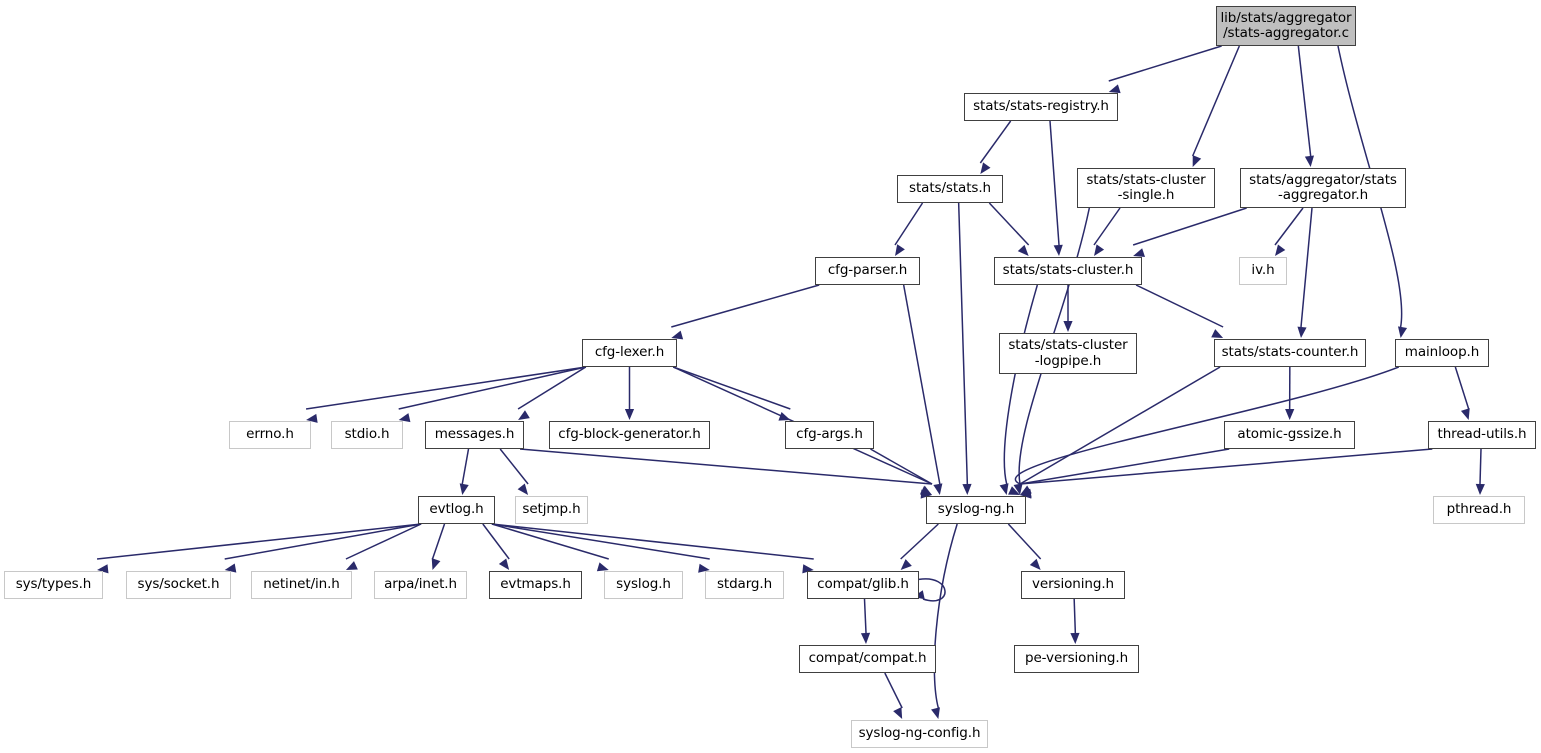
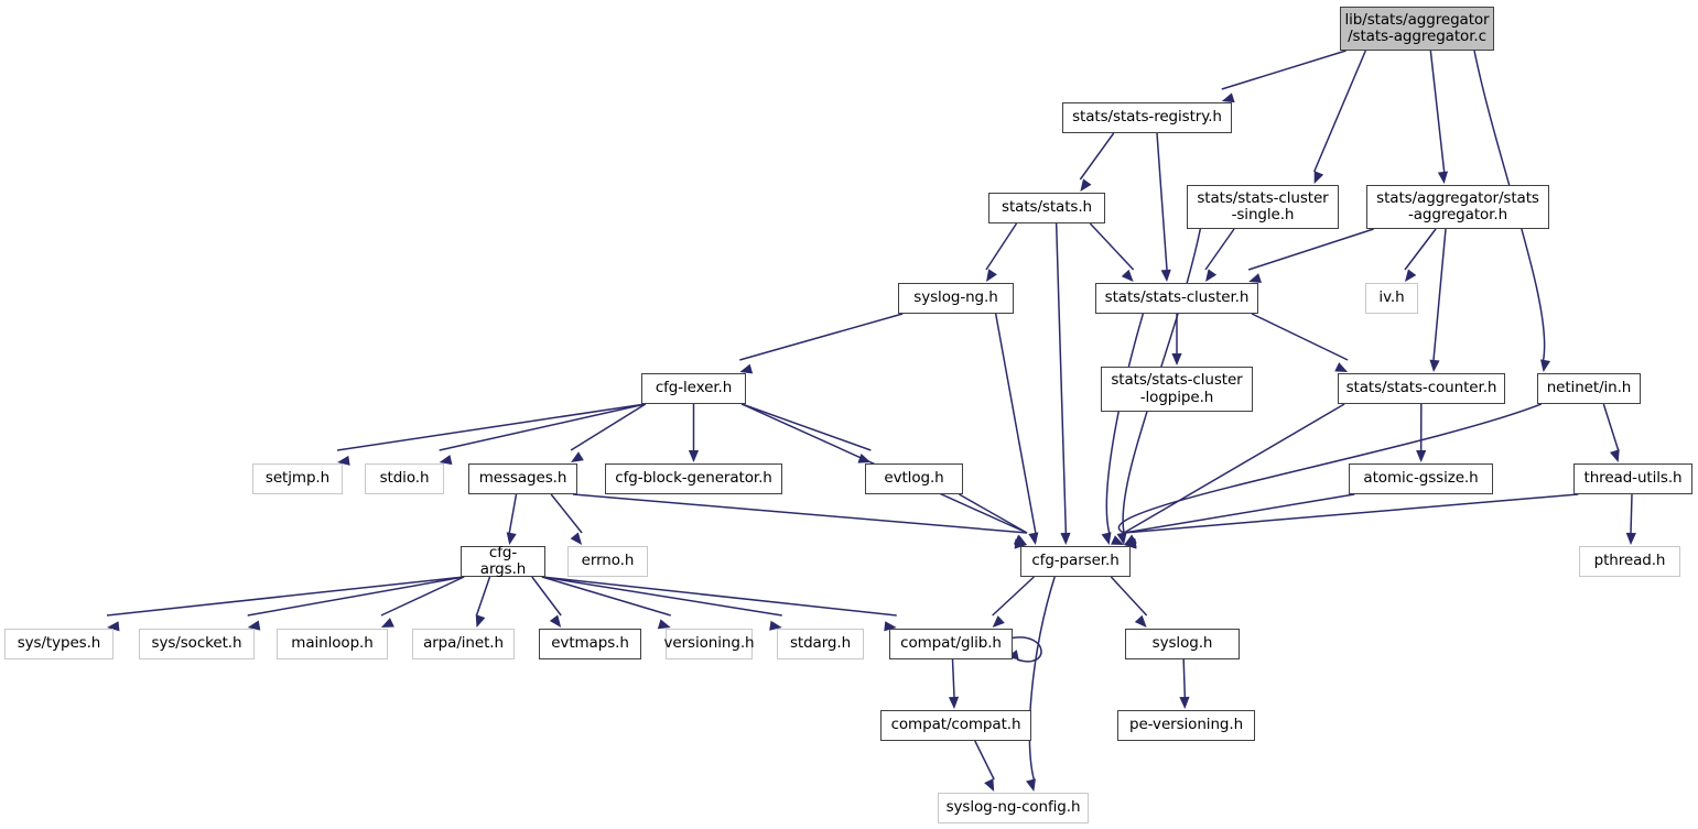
  lib/stats/aggregator
  /stats-aggregator.c
  stats/stats-registry.h
  stats/stats-cluster
  -single.h
  stats/aggregator/stats
  -aggregator.h
  stats/stats.h
- cfg-parser.h
+ syslog-ng.h
  stats/stats-cluster.h
  iv.h
  cfg-lexer.h
  stats/stats-cluster
  -logpipe.h
  stats/stats-counter.h
- mainloop.h
+ netinet/in.h
- errno.h
+ setjmp.h
  stdio.h
  messages.h
  cfg-block-generator.h
- cfg-args.h
+ evtlog.h
  atomic-gssize.h
  thread-utils.h
- evtlog.h
+ cfg-args.h
- setjmp.h
+ errno.h
- syslog-ng.h
+ cfg-parser.h
  pthread.h
  sys/types.h
  sys/socket.h
- netinet/in.h
+ mainloop.h
  arpa/inet.h
  evtmaps.h
- syslog.h
+ versioning.h
  stdarg.h
  compat/glib.h
- versioning.h
+ syslog.h
  compat/compat.h
  pe-versioning.h
  syslog-ng-config.h
